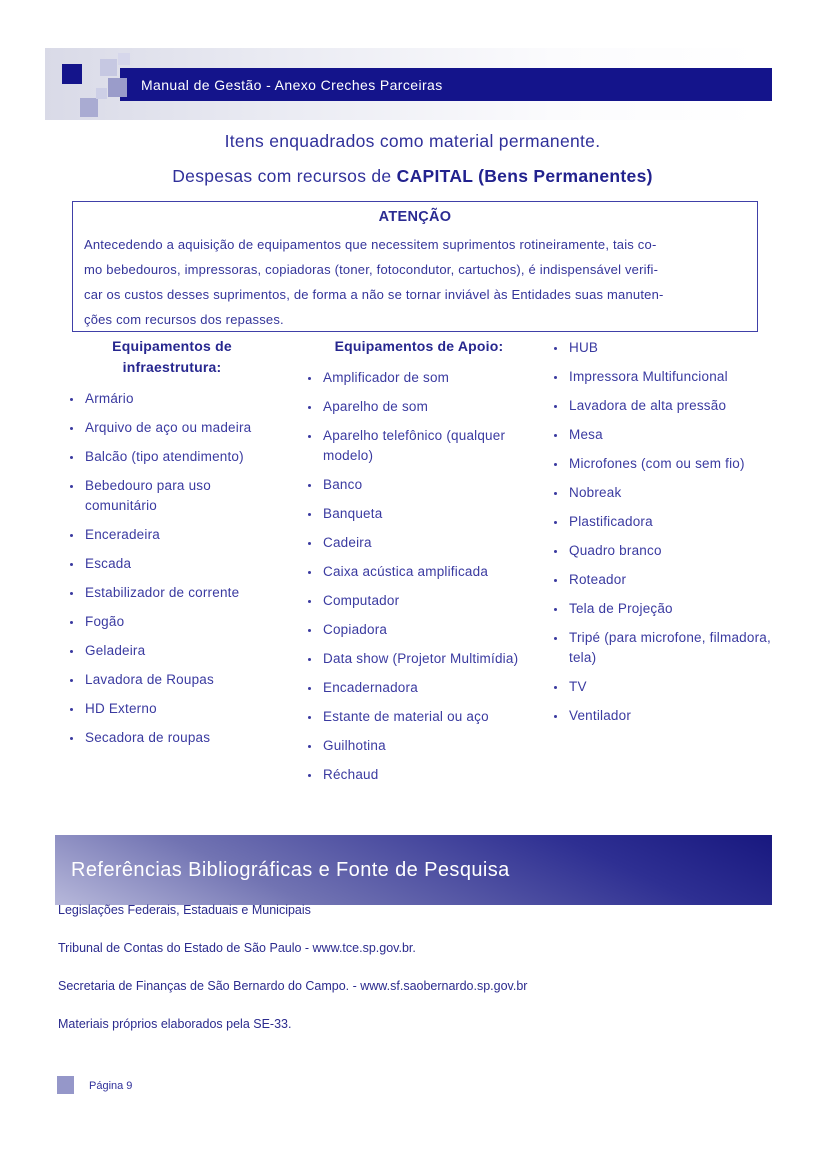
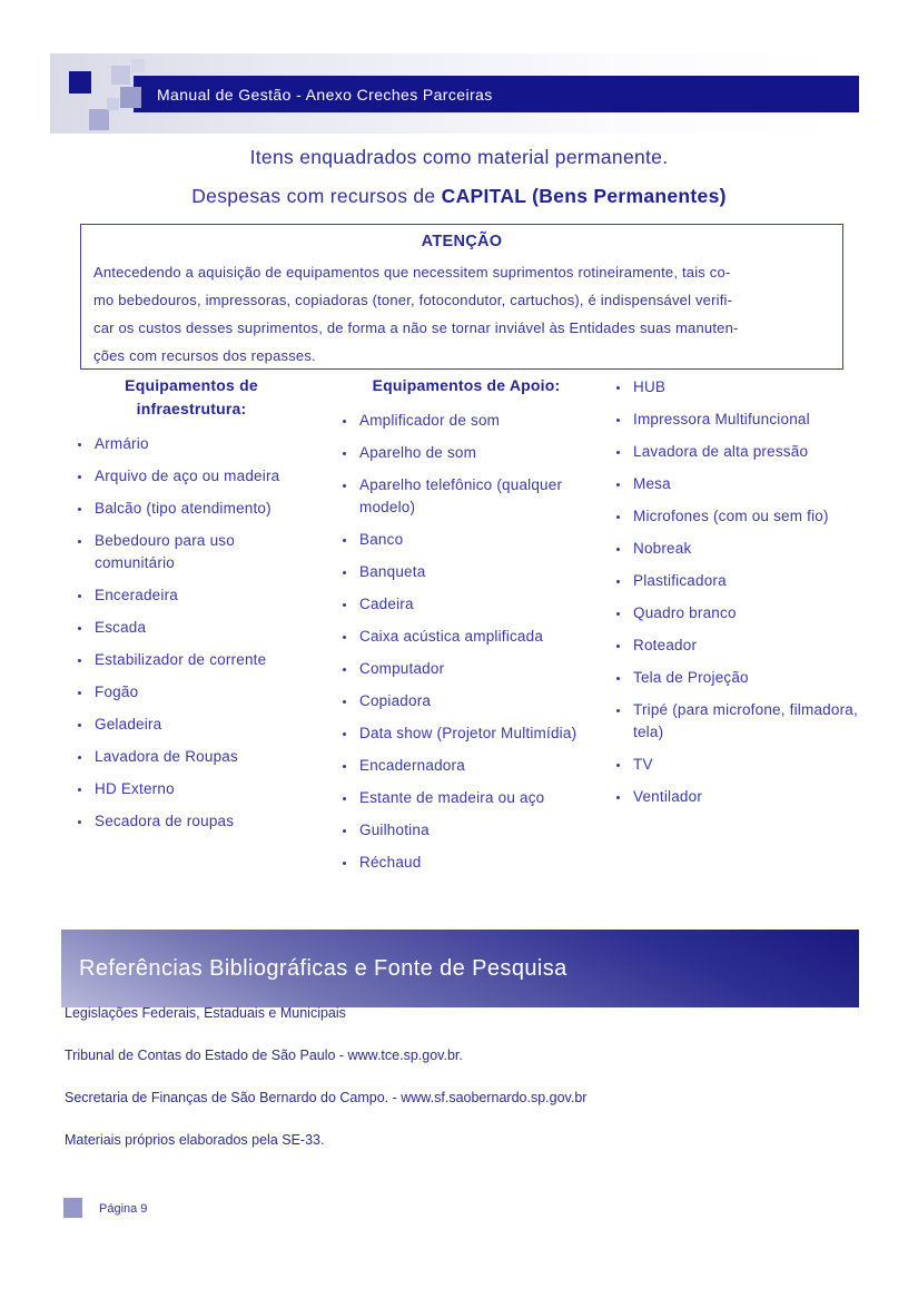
  Manual de Gestão - Anexo Creches Parceiras
  Itens enquadrados como material permanente.
  Despesas com recursos de CAPITAL (Bens Permanentes)
  ATENÇÃO
  Antecedendo a aquisição de equipamentos que necessitem suprimentos rotineiramente, tais co-
  mo bebedouros, impressoras, copiadoras (toner, fotocondutor, cartuchos), é indispensável verifi-
  car os custos desses suprimentos, de forma a não se tornar inviável às Entidades suas manuten-
  ções com recursos dos repasses.
  Equipamentos de
  infraestrutura:
  Armário
  Arquivo de aço ou madeira
  Balcão (tipo atendimento)
  Bebedouro para uso comunitário
  Enceradeira
  Escada
  Estabilizador de corrente
  Fogão
  Geladeira
  Lavadora de Roupas
  HD Externo
  Secadora de roupas
  Equipamentos de Apoio:
  Amplificador de som
  Aparelho de som
  Aparelho telefônico (qualquer modelo)
  Banco
  Banqueta
  Cadeira
  Caixa acústica amplificada
  Computador
  Copiadora
  Data show (Projetor Multimídia)
  Encadernadora
- Estante de material ou aço
+ Estante de madeira ou aço
  Guilhotina
  Réchaud
  HUB
  Impressora Multifuncional
  Lavadora de alta pressão
  Mesa
  Microfones (com ou sem fio)
  Nobreak
  Plastificadora
  Quadro branco
  Roteador
  Tela de Projeção
  Tripé (para microfone, filmadora, tela)
  TV
  Ventilador
  Referências Bibliográficas e Fonte de Pesquisa
  Legislações Federais, Estaduais e Municipais
  Tribunal de Contas do Estado de São Paulo - www.tce.sp.gov.br.
  Secretaria de Finanças de São Bernardo do Campo. - www.sf.saobernardo.sp.gov.br
  Materiais próprios elaborados pela SE-33.
  Página 9
